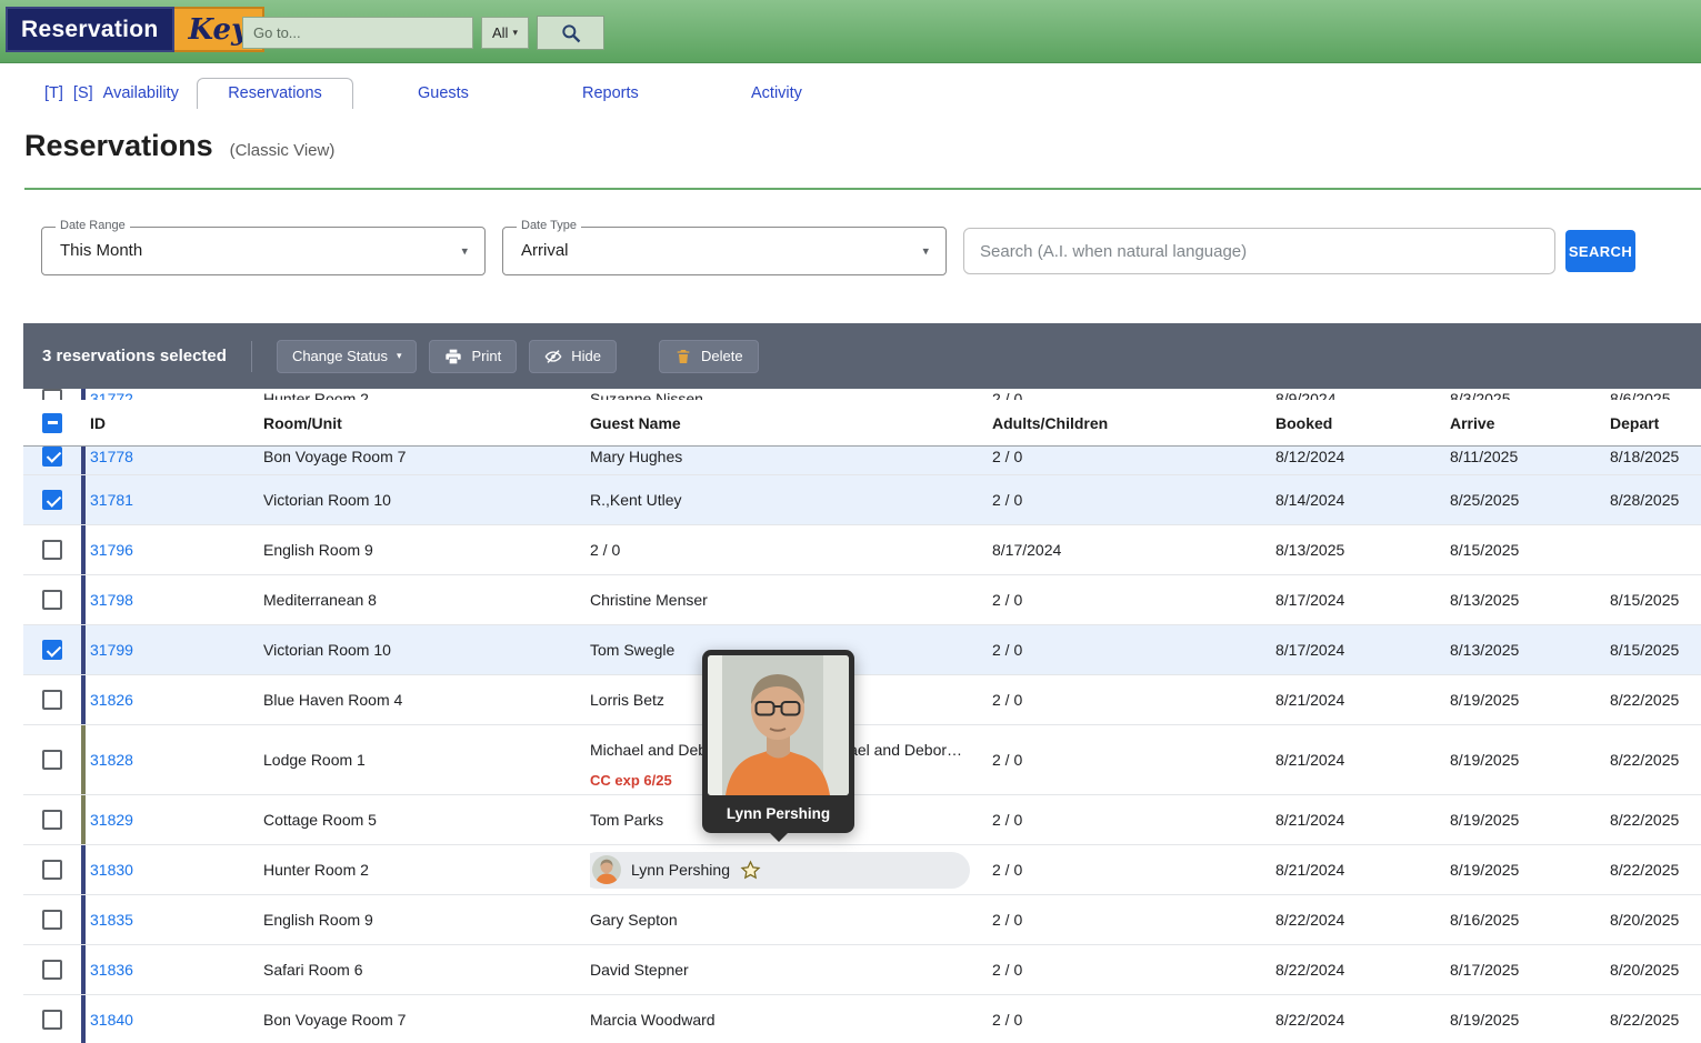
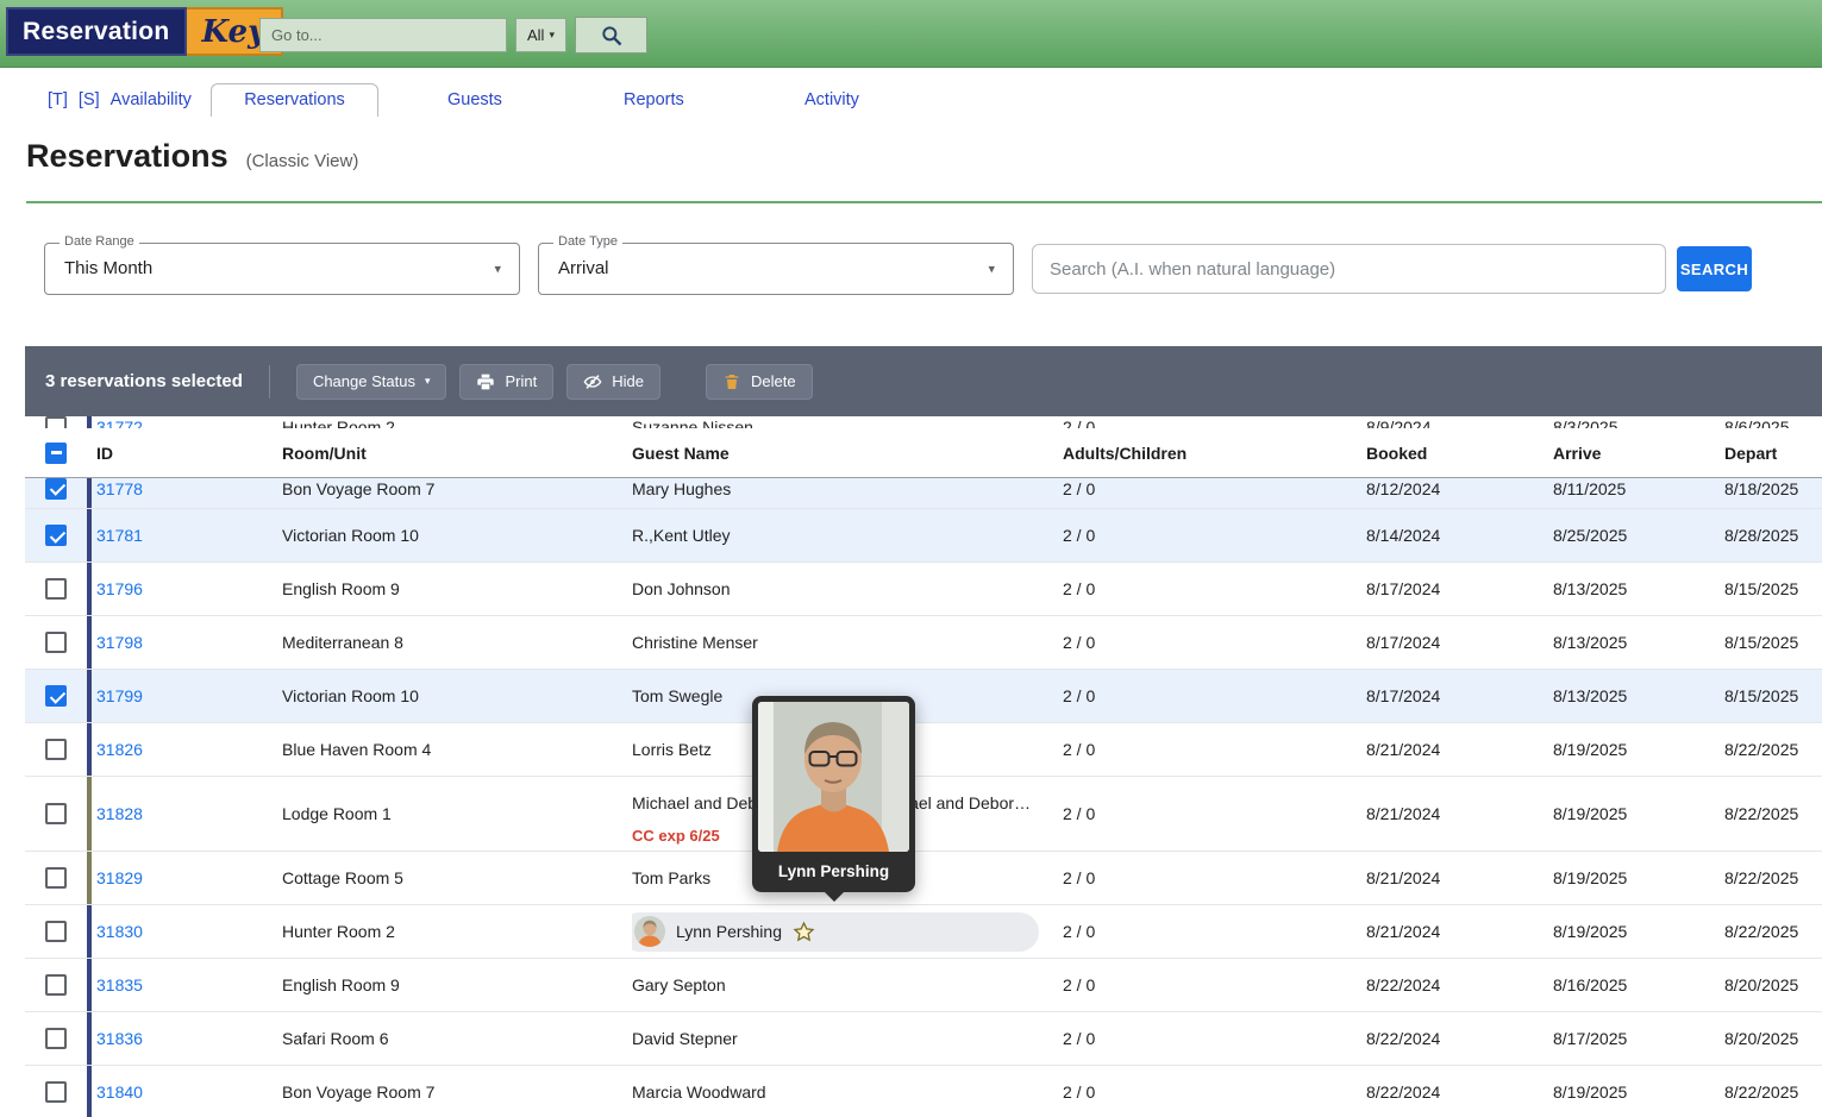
  Reservation
  Key
  Go to...
  All
  ▾
  [T]
  [S]
  Availability
  Reservations
  Guests
  Reports
  Activity
  Reservations
  (Classic View)
  Date Range
  This Month
  ▾
  Date Type
  Arrival
  ▾
  Search (A.I. when natural language)
  SEARCH
  3 reservations selected
  Change Status
  ▾
  Print
  Hide
  Delete
  31772
  Hunter Room 2
  Suzanne Nissen
  2 / 0
  8/9/2024
  8/3/2025
  8/6/2025
  ID
  Room/Unit
  Guest Name
  Adults/Children
  Booked
  Arrive
  Depart
  31778
  Bon Voyage Room 7
  Mary Hughes
  2 / 0
  8/12/2024
  8/11/2025
  8/18/2025
  31781
  Victorian Room 10
  R.,Kent Utley
  2 / 0
  8/14/2024
  8/25/2025
  8/28/2025
  31796
  English Room 9
+ Don Johnson
  2 / 0
  8/17/2024
  8/13/2025
  8/15/2025
  31798
  Mediterranean 8
  Christine Menser
  2 / 0
  8/17/2024
  8/13/2025
  8/15/2025
  31799
  Victorian Room 10
  Tom Swegle
  2 / 0
  8/17/2024
  8/13/2025
  8/15/2025
  31826
  Blue Haven Room 4
  Lorris Betz
  2 / 0
  8/21/2024
  8/19/2025
  8/22/2025
  31828
  Lodge Room 1
  Michael and De
  el and Debor…
  CC exp 6/25
  2 / 0
  8/21/2024
  8/19/2025
  8/22/2025
  31829
  Cottage Room 5
  Tom Parks
  2 / 0
  8/21/2024
  8/19/2025
  8/22/2025
  31830
  Hunter Room 2
  Lynn Pershing
  2 / 0
  8/21/2024
  8/19/2025
  8/22/2025
  31835
  English Room 9
  Gary Septon
  2 / 0
  8/22/2024
  8/16/2025
  8/20/2025
  31836
  Safari Room 6
  David Stepner
  2 / 0
  8/22/2024
  8/17/2025
  8/20/2025
  31840
  Bon Voyage Room 7
  Marcia Woodward
  2 / 0
  8/22/2024
  8/19/2025
  8/22/2025
  Lynn Pershing
